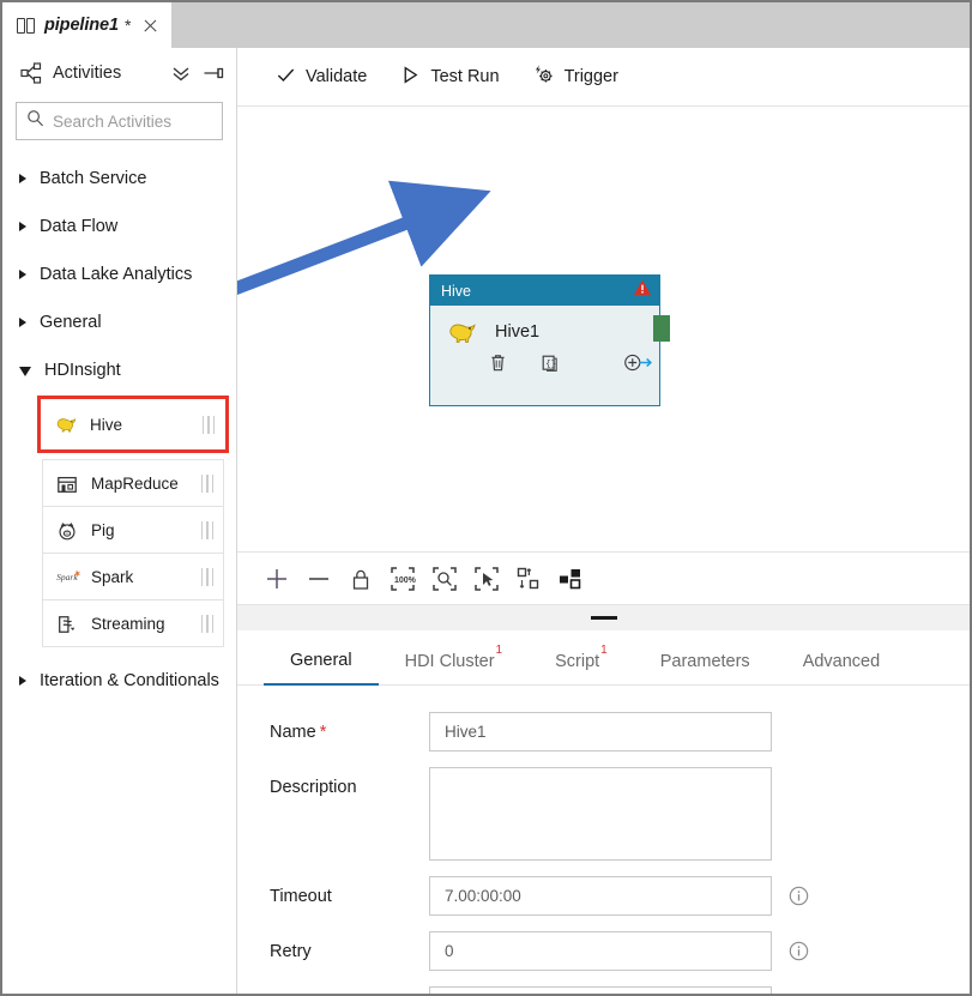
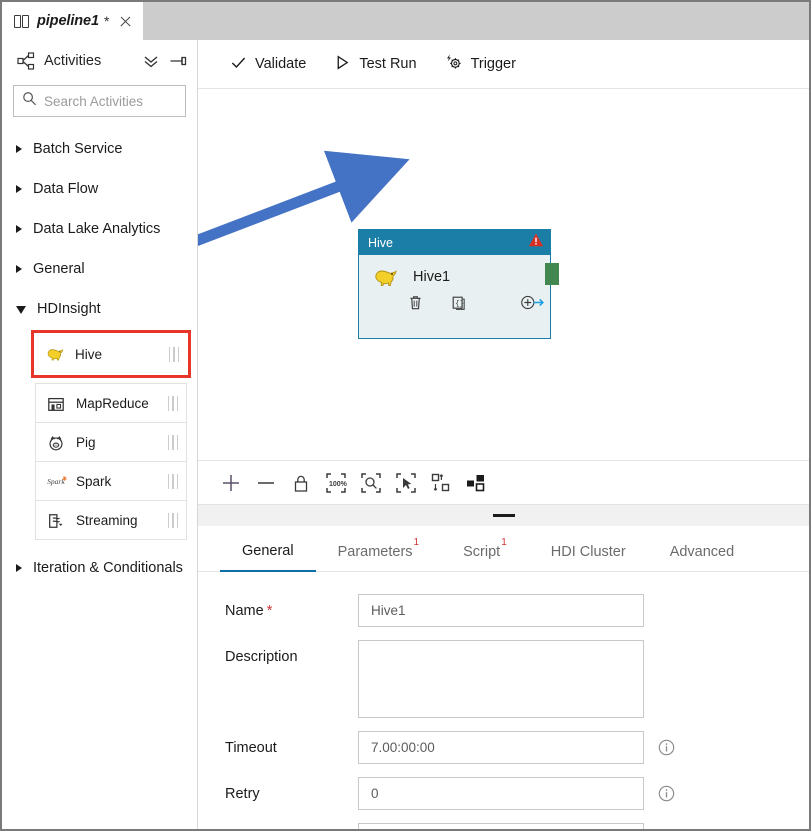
  pipeline1
  *
  Activities
  Search Activities
  Batch Service
  Data Flow
  Data Lake Analytics
  General
  HDInsight
  Hive
  MapReduce
  Pig
  Spark
  Spark
  Streaming
  Iteration & Conditionals
  Validate
  Test Run
  Trigger
  Hive
  Hive1
  {}
  General
- HDI Cluster1
+ Parameters1
  Script1
- Parameters
+ HDI Cluster
  Advanced
  Name *
  Hive1
  Description
  Timeout
  7.00:00:00
  Retry
  0
